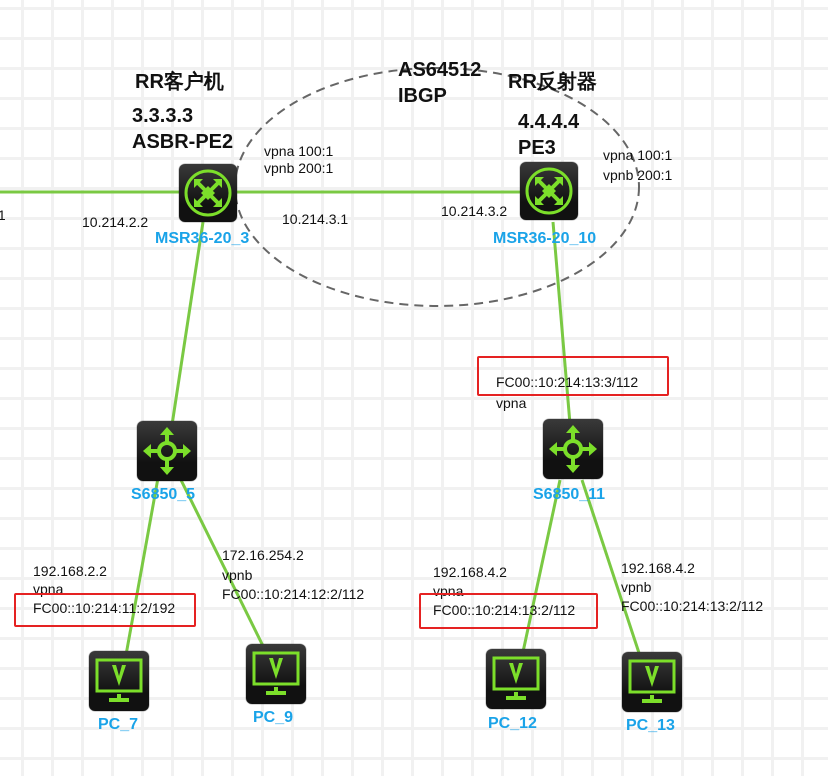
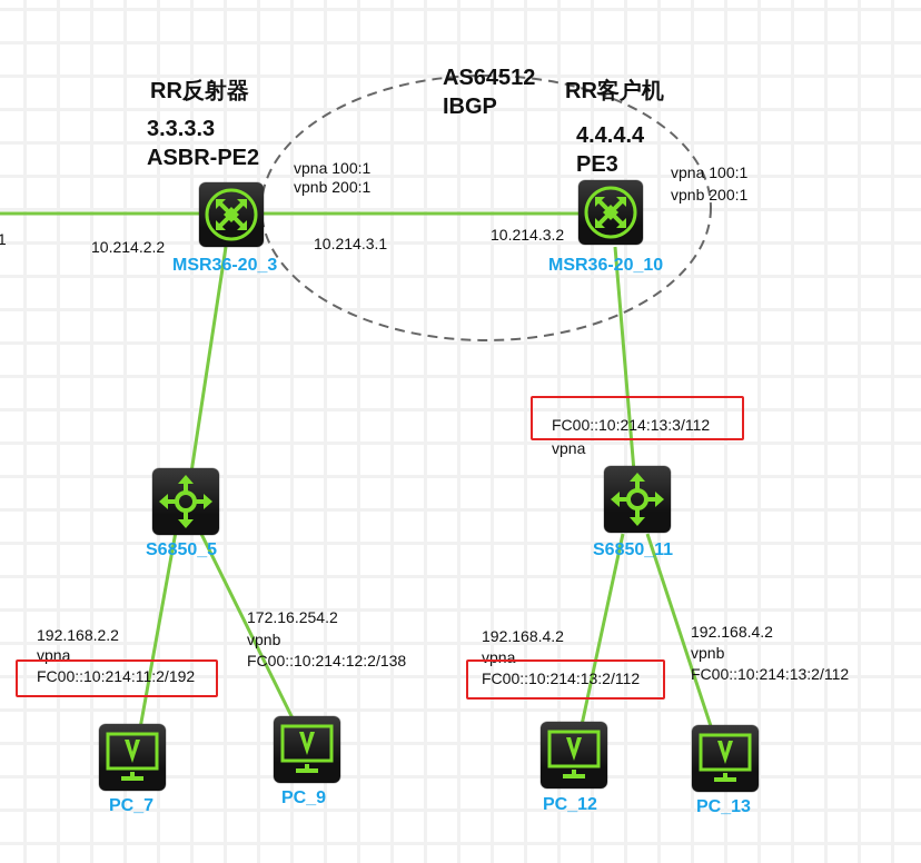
  AS64512
  IBGP
- RR客户机
+ RR反射器
  3.3.3.3
  ASBR-PE2
  vpna 100:1
  vpnb 200:1
  10.214.2.2
  10.214.3.1
  MSR36-20_3
- RR反射器
+ RR客户机
  4.4.4.4
  PE3
  vpna 100:1
  vpnb 200:1
  10.214.3.2
  MSR36-20_10
  FC00::10:214:13:3/112
  vpna
  S6850_5
  S6850_11
  192.168.2.2
  vpna
  FC00::10:214:11:2/192
  172.16.254.2
  vpnb
- FC00::10:214:12:2/112
+ FC00::10:214:12:2/138
  192.168.4.2
  vpna
  FC00::10:214:13:2/112
  192.168.4.2
  vpnb
  FC00::10:214:13:2/112
  PC_7
  PC_9
  PC_12
  PC_13
